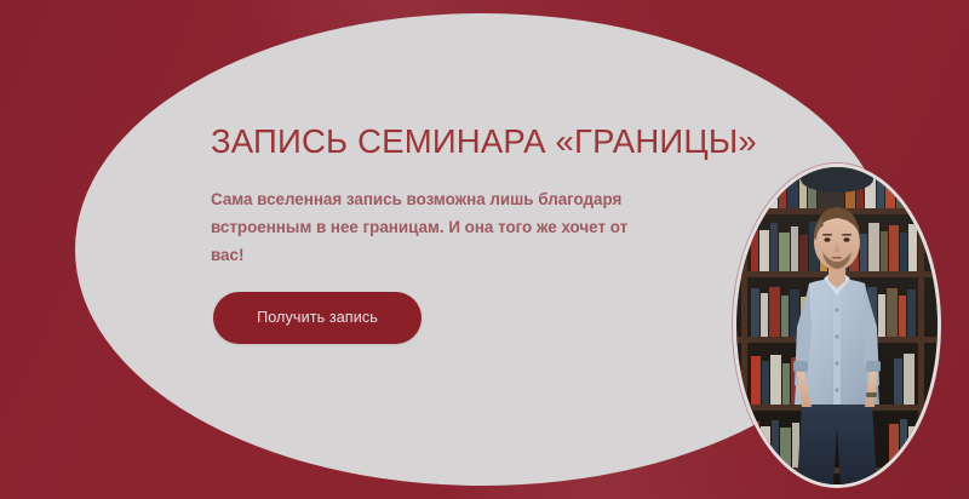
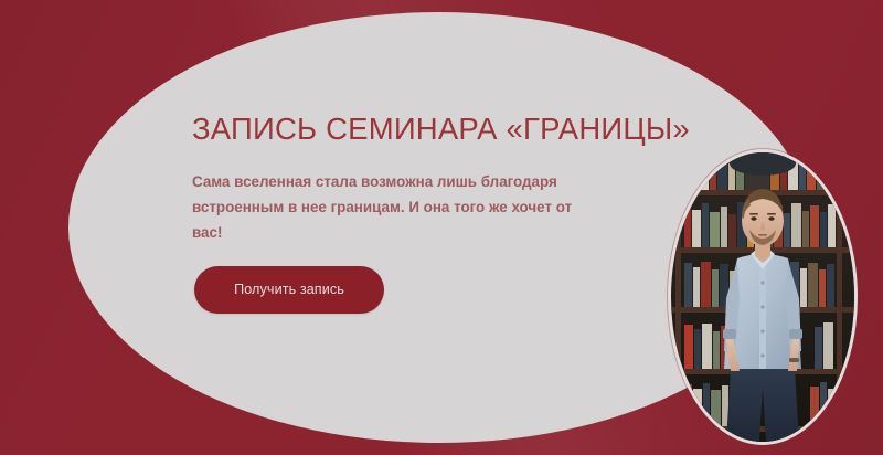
  ЗАПИСЬ СЕМИНАРА «ГРАНИЦЫ»
- Сама вселенная запись возможна лишь благодаря встроенным в нее границам. И она того же хочет от вас!
+ Сама вселенная стала возможна лишь благодаря встроенным в нее границам. И она того же хочет от вас!
  Получить запись
